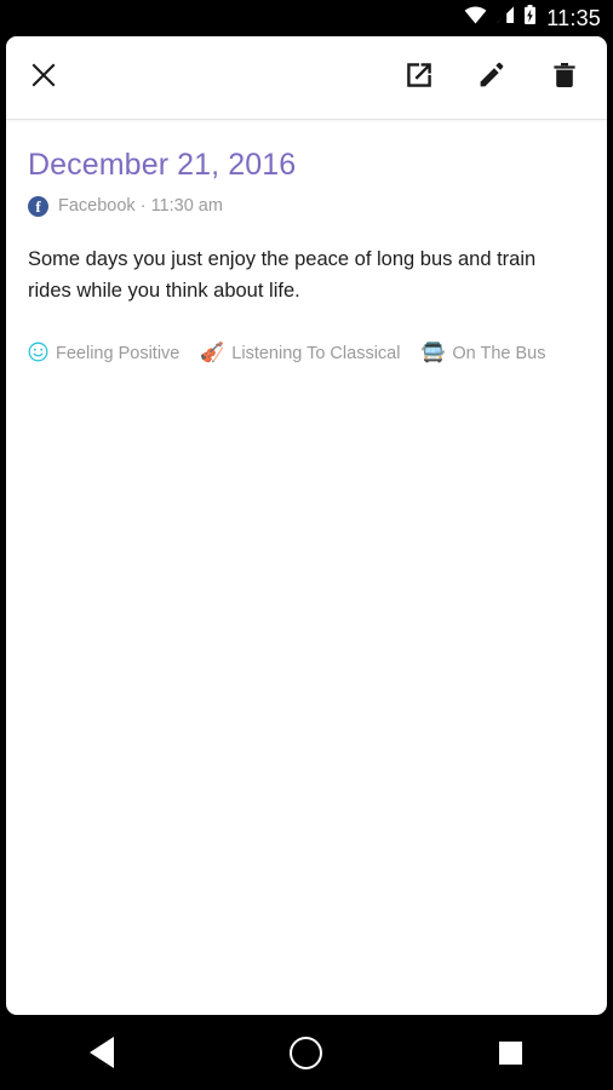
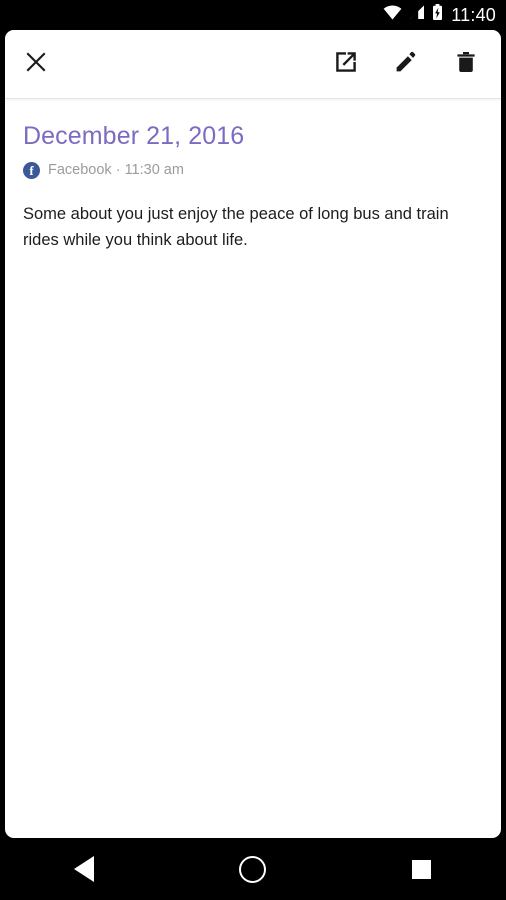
- 11:35
+ 11:40
  December 21, 2016
  f
  Facebook · 11:30 am
- Some days you just enjoy the peace of long bus and train rides while you think about life.
+ Some about you just enjoy the peace of long bus and train rides while you think about life.
- Feeling Positive
- 🎻
- Listening To Classical
- 🚍
- On The Bus
